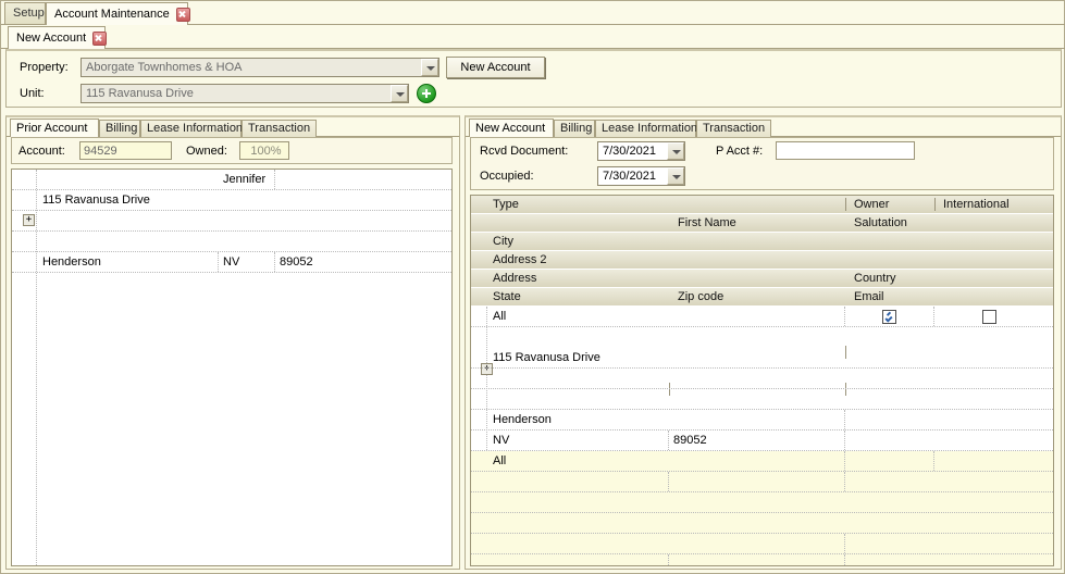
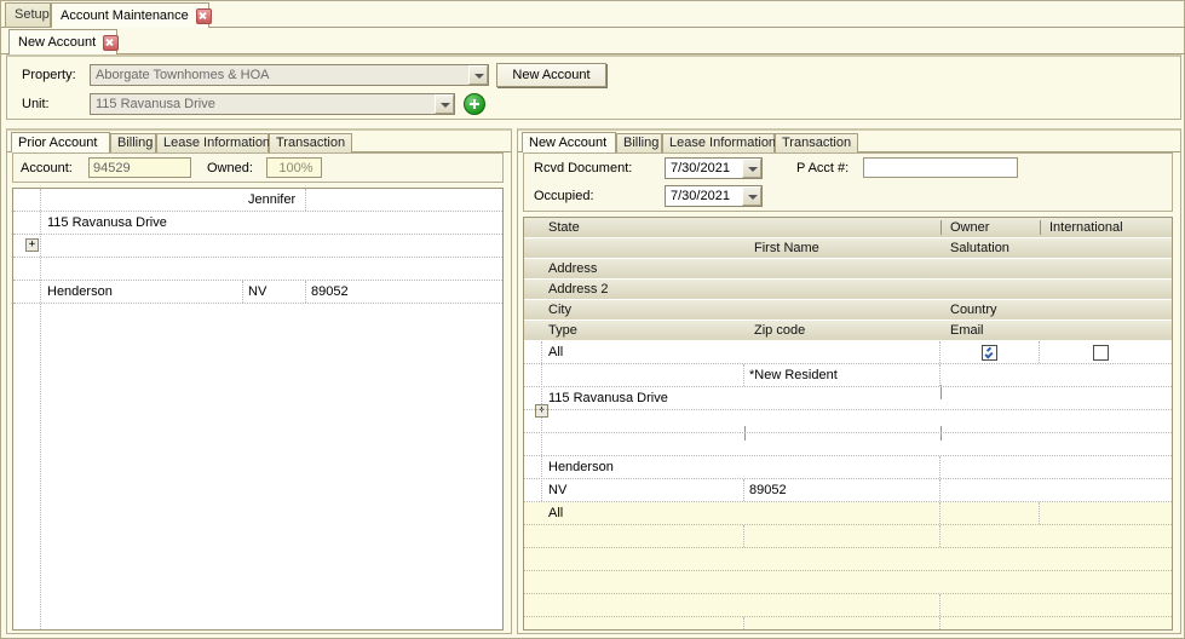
  Setup
  Account Maintenance
  New Account
  Property:
  Aborgate Townhomes & HOA
  New Account
  Unit:
  115 Ravanusa Drive
  Prior Account
  Billing
  Lease Information
  Transaction
  Account:
  94529
  Owned:
  100%
  +
  Jennifer
  115 Ravanusa Drive
  Henderson
  NV
  89052
  New Account
  Billing
  Lease Information
  Transaction
  Rcvd Document:
  7/30/2021
  P Acct #:
  Occupied:
  7/30/2021
- Type
+ State
  Owner
  International
  First Name
  Salutation
- City
+ Address
  Address 2
- Address
+ City
  Country
- State
+ Type
  Zip code
  Email
  +
  All
+ *New Resident
  115 Ravanusa Drive
  Henderson
  NV
  89052
  All
